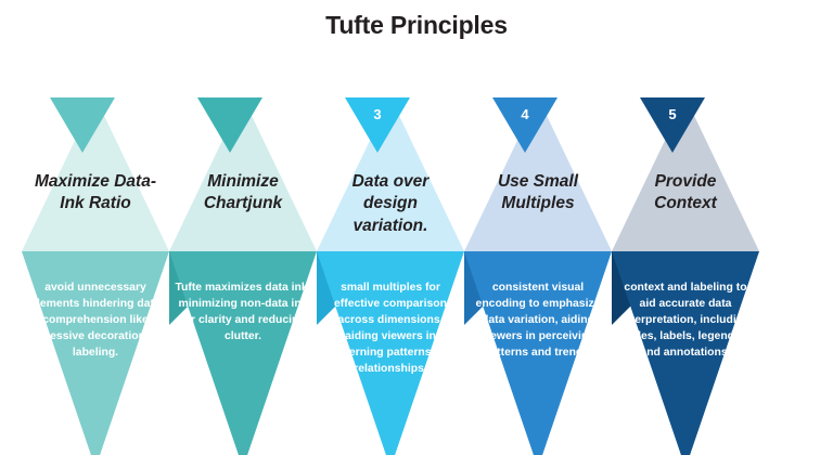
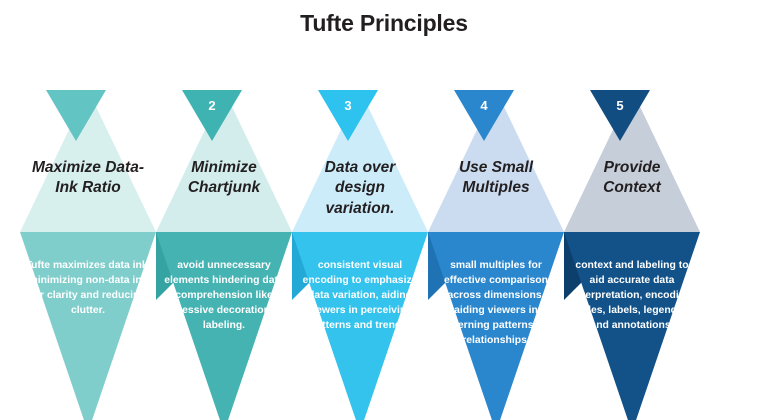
  Tufte Principles
  Maximize Data-Ink Ratio
- avoid unnecessary elements hindering data comprehension like excessive decoration or labeling.
+ Tufte maximizes data ink, minimizing non-data ink for clarity and reducing clutter.
+ 2
  Minimize Chartjunk
- Tufte maximizes data ink, minimizing non-data ink for clarity and reducing clutter.
+ avoid unnecessary elements hindering data comprehension like excessive decoration or labeling.
  3
  Data over design variation.
- small multiples for effective comparison across dimensions, aiding viewers in discerning patterns and relationships.
+ consistent visual encoding to emphasize data variation, aiding viewers in perceiving patterns and trends.
  4
  Use Small Multiples
- consistent visual encoding to emphasize data variation, aiding viewers in perceiving patterns and trends.
+ small multiples for effective comparison across dimensions, aiding viewers in discerning patterns and relationships.
  5
  Provide Context
- context and labeling to aid accurate data interpretation, including titles, labels, legends, and annotations.
+ context and labeling to aid accurate data interpretation, encoding titles, labels, legends, and annotations.
